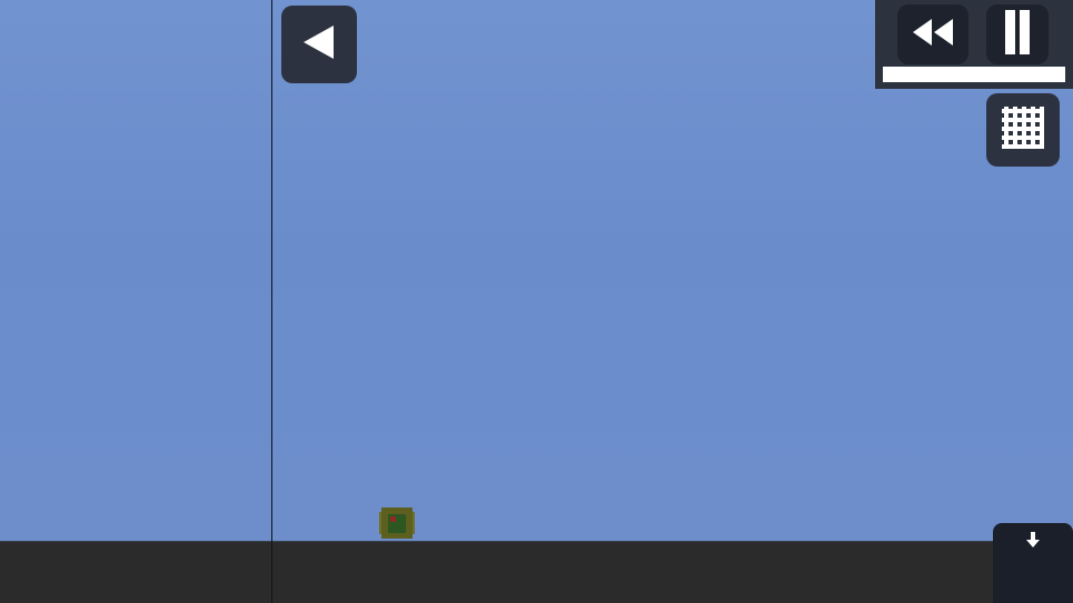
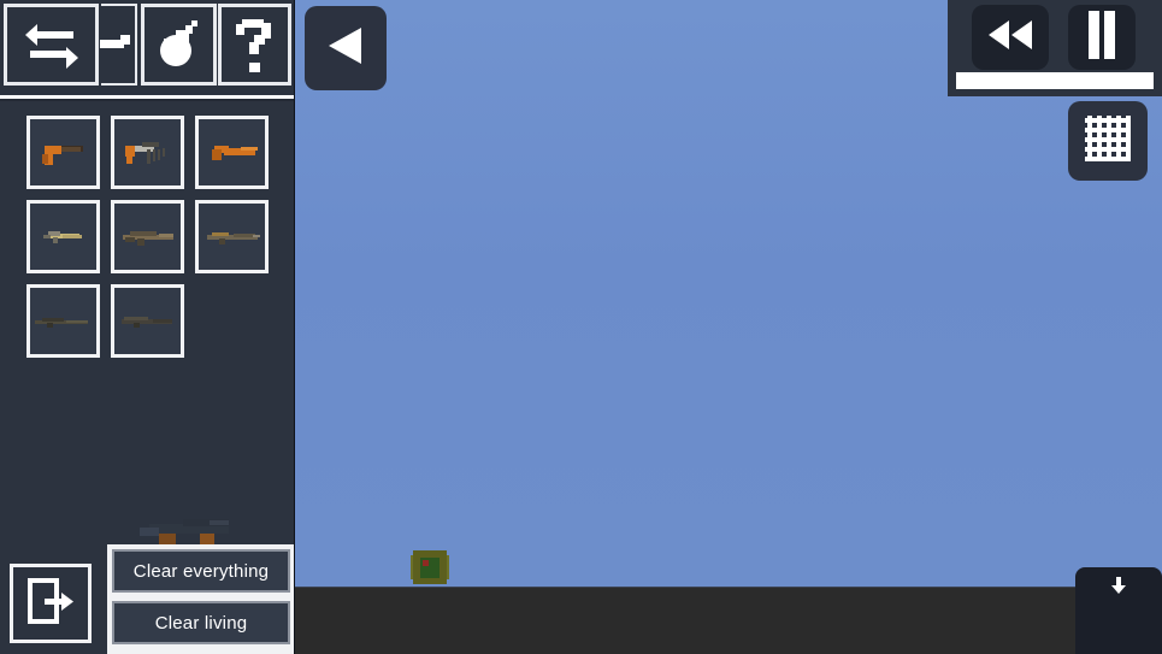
+ Clear everything
+ Clear living
